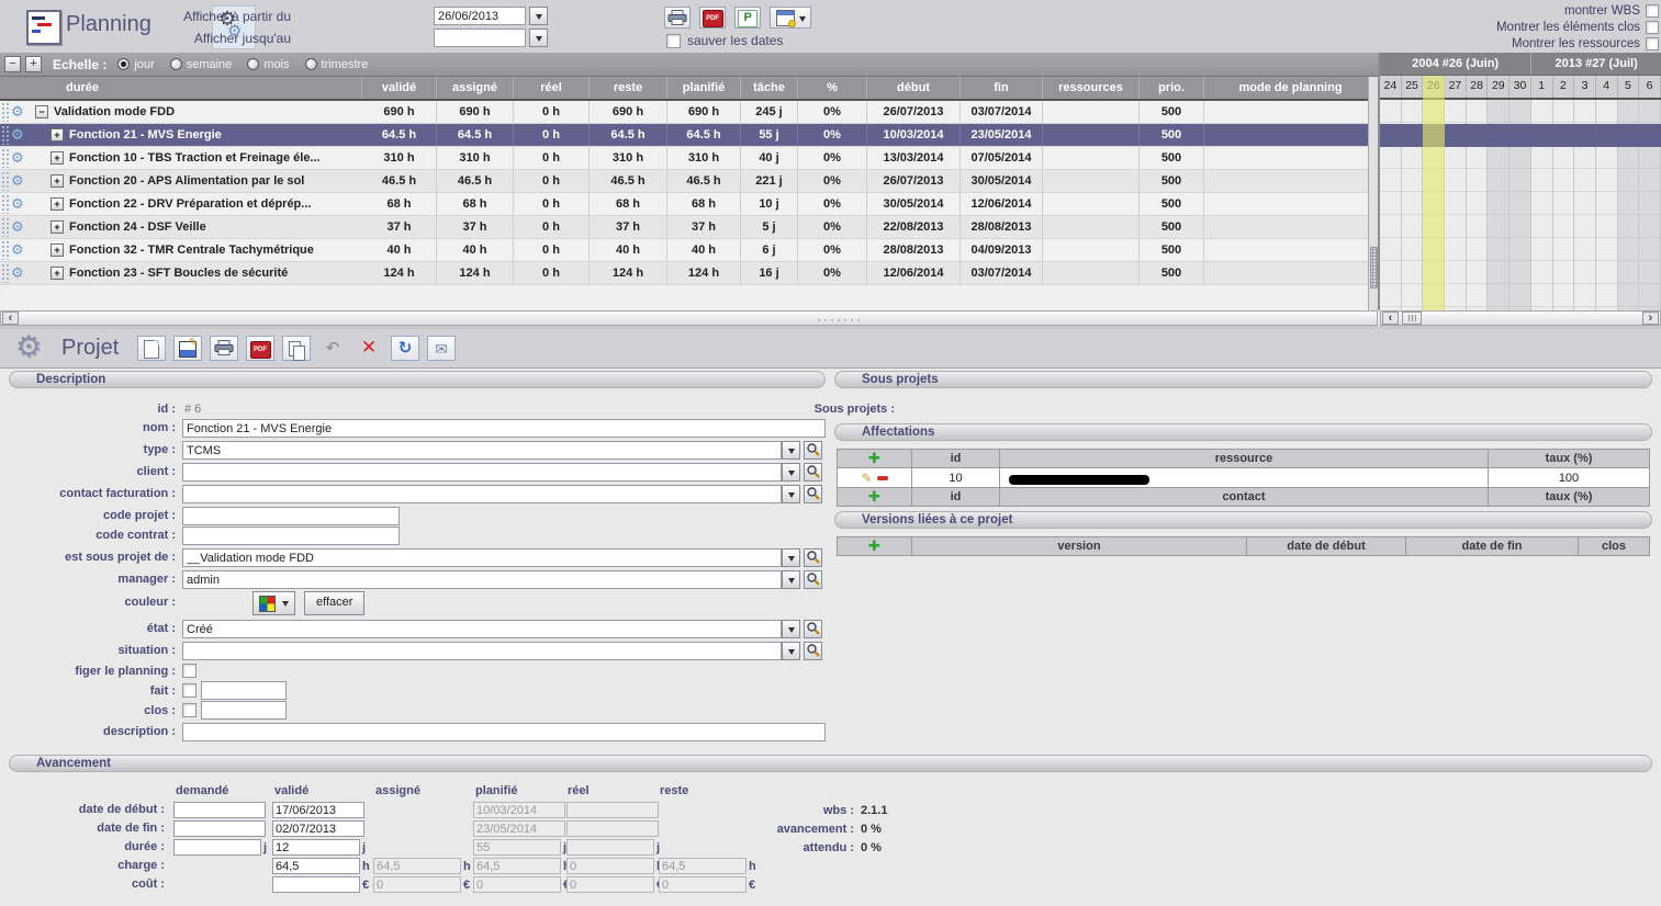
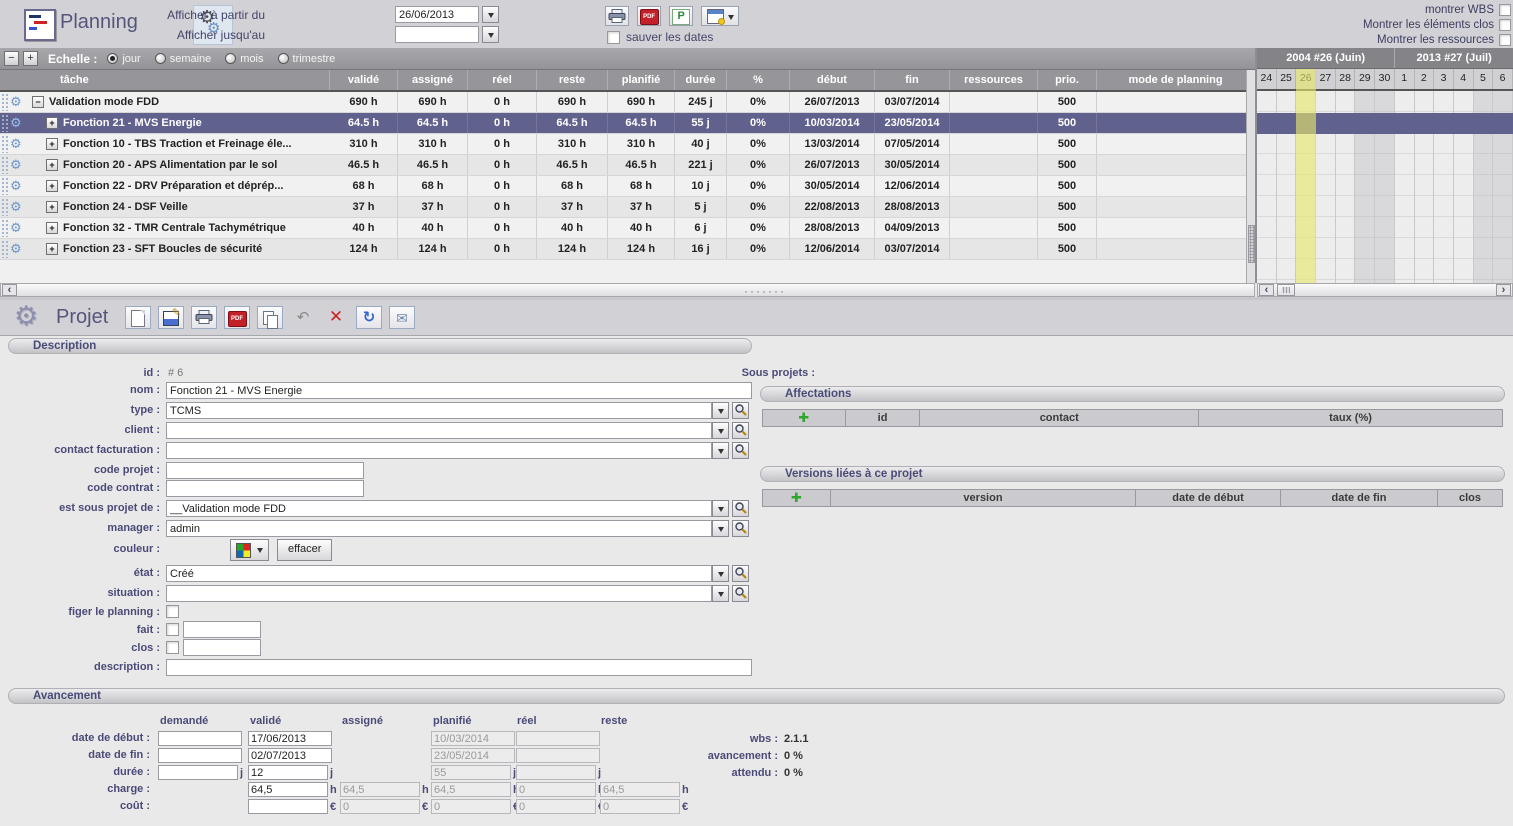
  Planning
  ⚙
  ⚙
  Afficher à partir du
  26/06/2013
  Afficher jusqu'au
  sauver les dates
  montrer WBS
  Montrer les éléments clos
  Montrer les ressources
  −
  +
  Echelle :
  jour
  semaine
  mois
  trimestre
- durée
+ tâche
  validé
  assigné
  réel
  reste
  planifié
- tâche
+ durée
  %
  début
  fin
  ressources
  prio.
  mode de planning
  ⚙
  −
  Validation mode FDD
  690 h
  690 h
  0 h
  690 h
  690 h
  245 j
  0%
  26/07/2013
  03/07/2014
  500
  ⚙
  +
  Fonction 21 - MVS Energie
  64.5 h
  64.5 h
  0 h
  64.5 h
  64.5 h
  55 j
  0%
  10/03/2014
  23/05/2014
  500
  ⚙
  +
  Fonction 10 - TBS Traction et Freinage éle...
  310 h
  310 h
  0 h
  310 h
  310 h
  40 j
  0%
  13/03/2014
  07/05/2014
  500
  ⚙
  +
  Fonction 20 - APS Alimentation par le sol
  46.5 h
  46.5 h
  0 h
  46.5 h
  46.5 h
  221 j
  0%
  26/07/2013
  30/05/2014
  500
  ⚙
  +
  Fonction 22 - DRV Préparation et déprép...
  68 h
  68 h
  0 h
  68 h
  68 h
  10 j
  0%
  30/05/2014
  12/06/2014
  500
  ⚙
  +
  Fonction 24 - DSF Veille
  37 h
  37 h
  0 h
  37 h
  37 h
  5 j
  0%
  22/08/2013
  28/08/2013
  500
  ⚙
  +
  Fonction 32 - TMR Centrale Tachymétrique
  40 h
  40 h
  0 h
  40 h
  40 h
  6 j
  0%
  28/08/2013
  04/09/2013
  500
  ⚙
  +
  Fonction 23 - SFT Boucles de sécurité
  124 h
  124 h
  0 h
  124 h
  124 h
  16 j
  0%
  12/06/2014
  03/07/2014
  500
  2004 #26 (Juin)
  2013 #27 (Juil)
  24
  25
  26
  27
  28
  29
  30
  1
  2
  3
  4
  5
  6
  ‹
  ·······
  ‹
  ›
  ⚙
  Projet
  ✎
  ↶
  ✕
  ↻
  ✉
  Description
  id :
  # 6
  nom :
  Fonction 21 - MVS Energie
  type :
  TCMS
  client :
  contact facturation :
  code projet :
  code contrat :
  est sous projet de :
  __Validation mode FDD
  manager :
  admin
  couleur :
  effacer
  état :
  Créé
  situation :
  figer le planning :
  fait :
  clos :
  description :
- Sous projets
  Sous projets :
  Affectations
- ✚	id	ressource	taux (%)
- ✎	10		100
  ✚	id	contact	taux (%)
  Versions liées à ce projet
  ✚	version	date de début	date de fin	clos
  Avancement
  demandé
  validé
  assigné
  planifié
  réel
  reste
  date de début :
  17/06/2013
  10/03/2014
  date de fin :
  02/07/2013
  23/05/2014
  durée :
  j
  12 j
  55 j
  j
  charge :
  64,5 h
  64,5 h
  64,5
  64,5 h
  coût :
  €
  0 €
  0 €
  wbs :
  2.1.1
  avancement :
  0 %
  attendu :
  0 %
